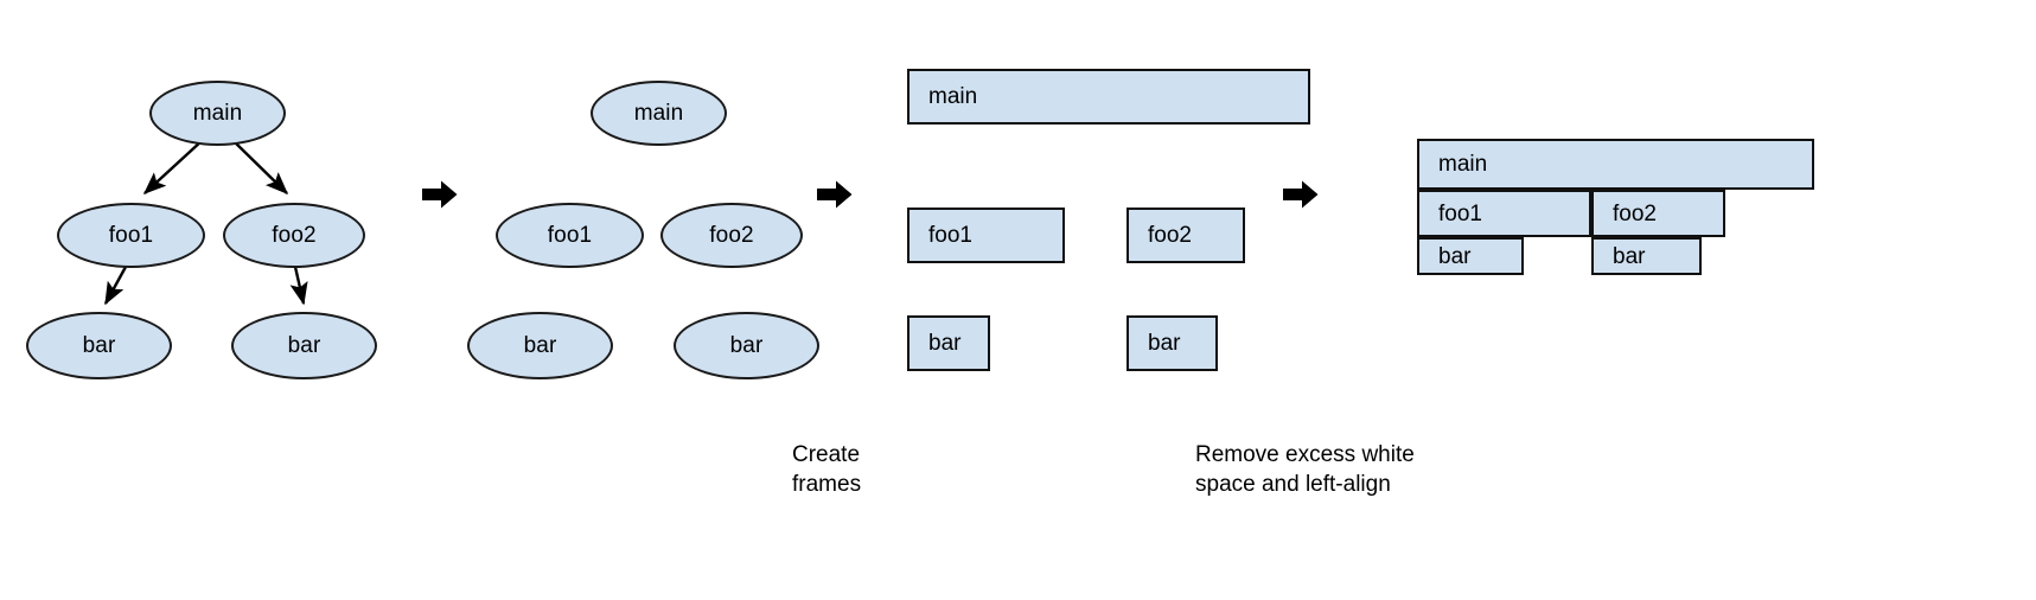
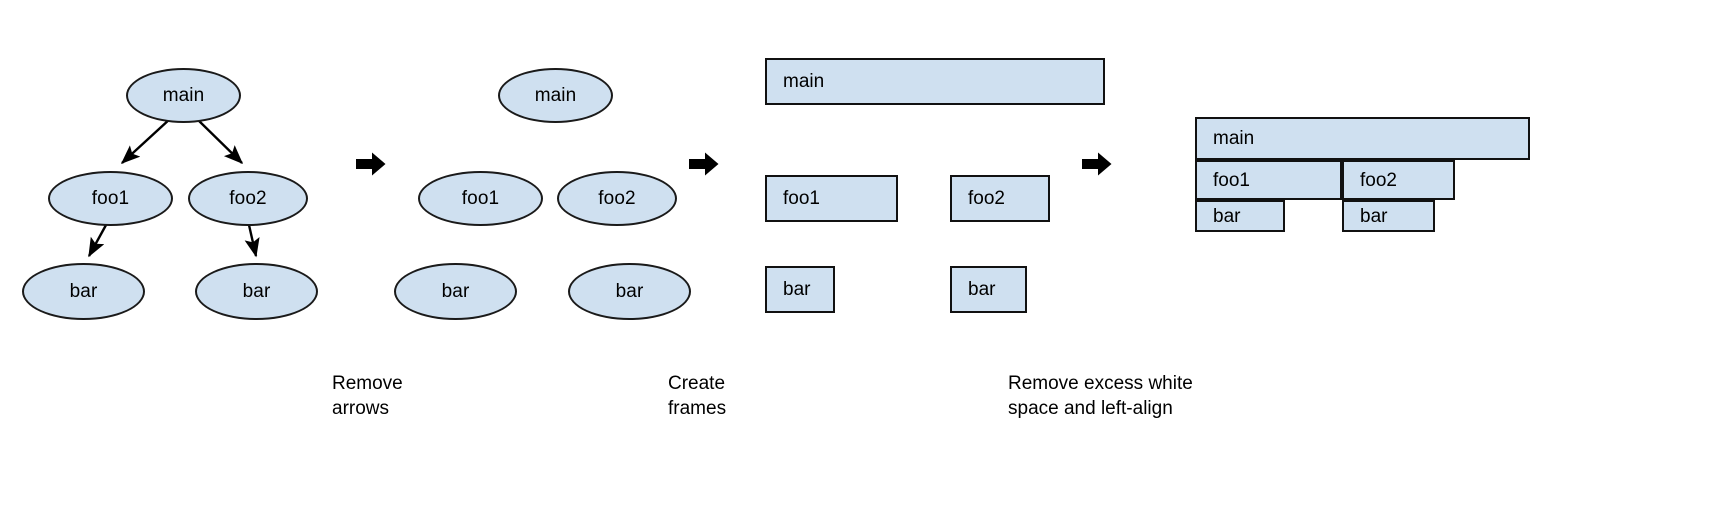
  main
  foo1
  foo2
  bar
  bar
  main
  foo1
  foo2
  bar
  bar
  main
  foo1
  foo2
  bar
  bar
  main
  foo1
  foo2
  bar
  bar
+ Remove
+ arrows
  Create
  frames
  Remove excess white
  space and left-align
